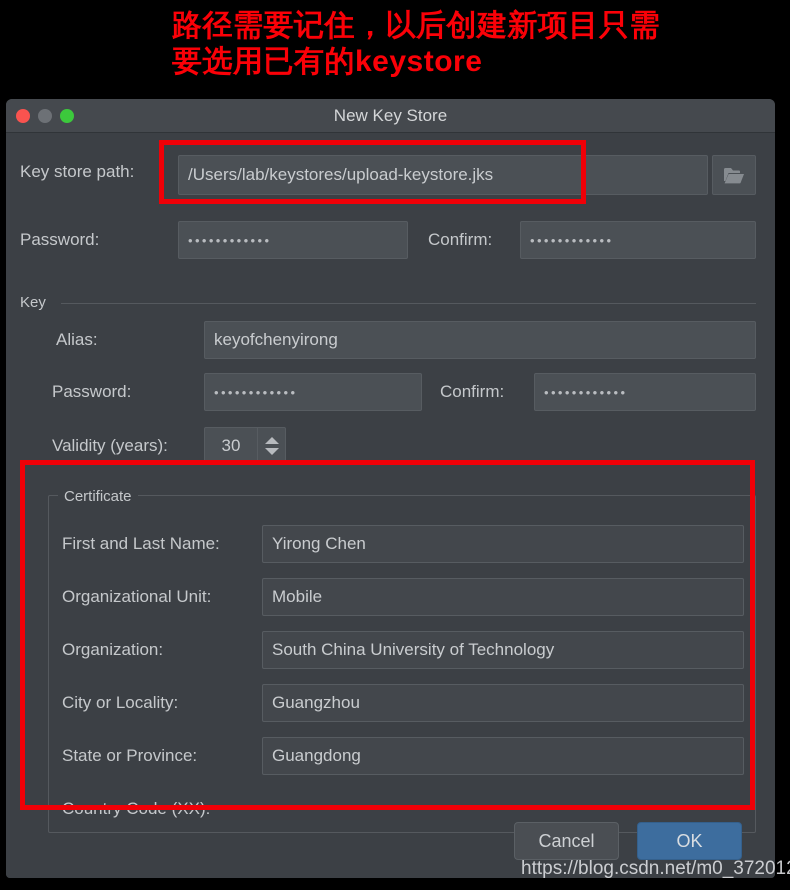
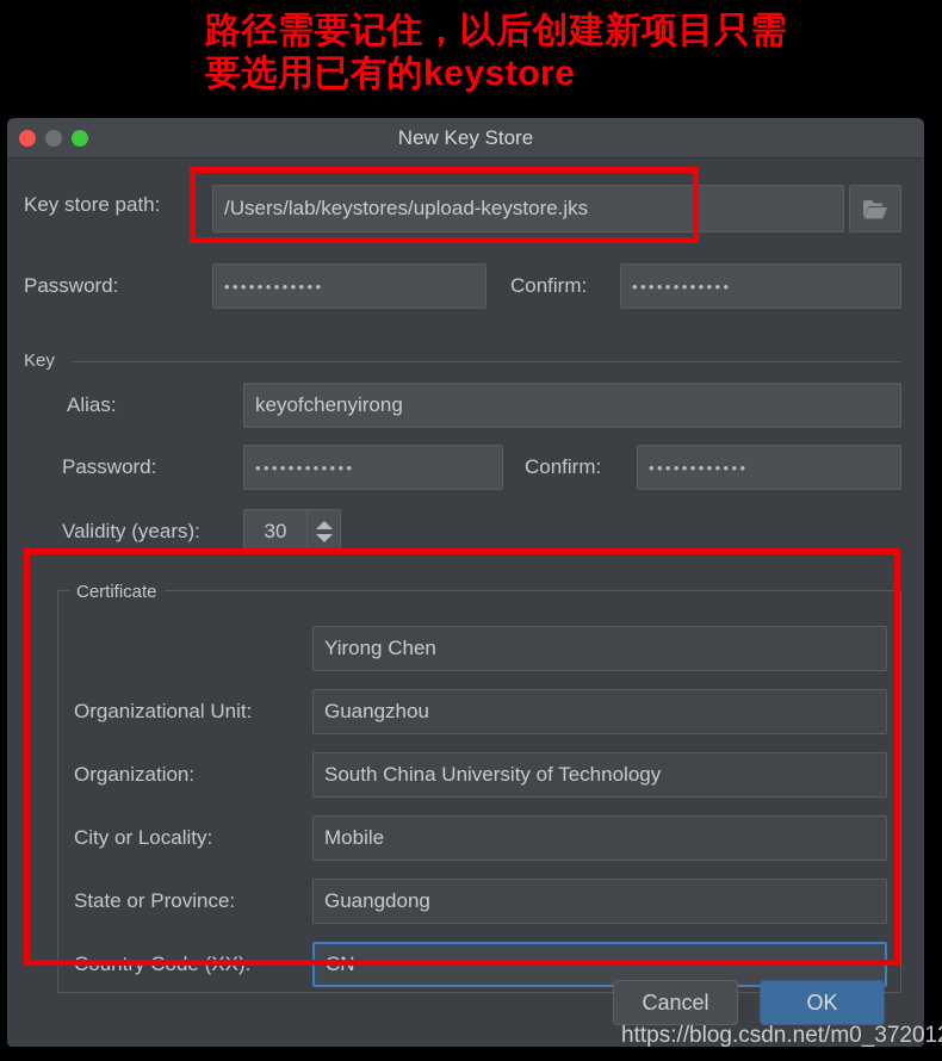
  路径需要记住，以后创建新项目只需
  要选用已有的keystore
  New Key Store
  Key store path:
  /Users/lab/keystores/upload-keystore.jks
  Password:
  ••••••••••••
  Confirm:
  ••••••••••••
  Key
  Alias:
  keyofchenyirong
  Password:
  ••••••••••••
  Confirm:
  ••••••••••••
  Validity (years):
  30
  Certificate
- First and Last Name:
  Yirong Chen
  Organizational Unit:
- Mobile
+ Guangzhou
  Organization:
  South China University of Technology
  City or Locality:
- Guangzhou
+ Mobile
  State or Province:
  Guangdong
  Country Code (XX):
+ CN
  Cancel
  OK
  https://blog.csdn.net/m0_37201
